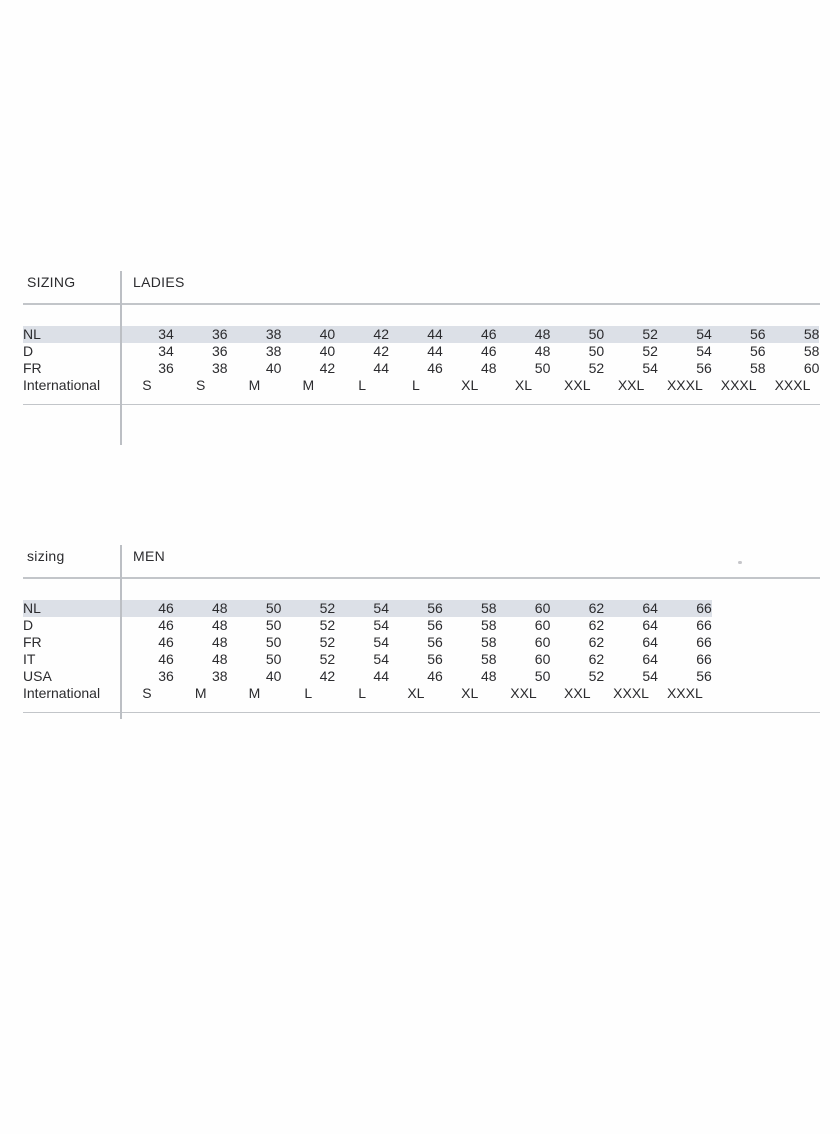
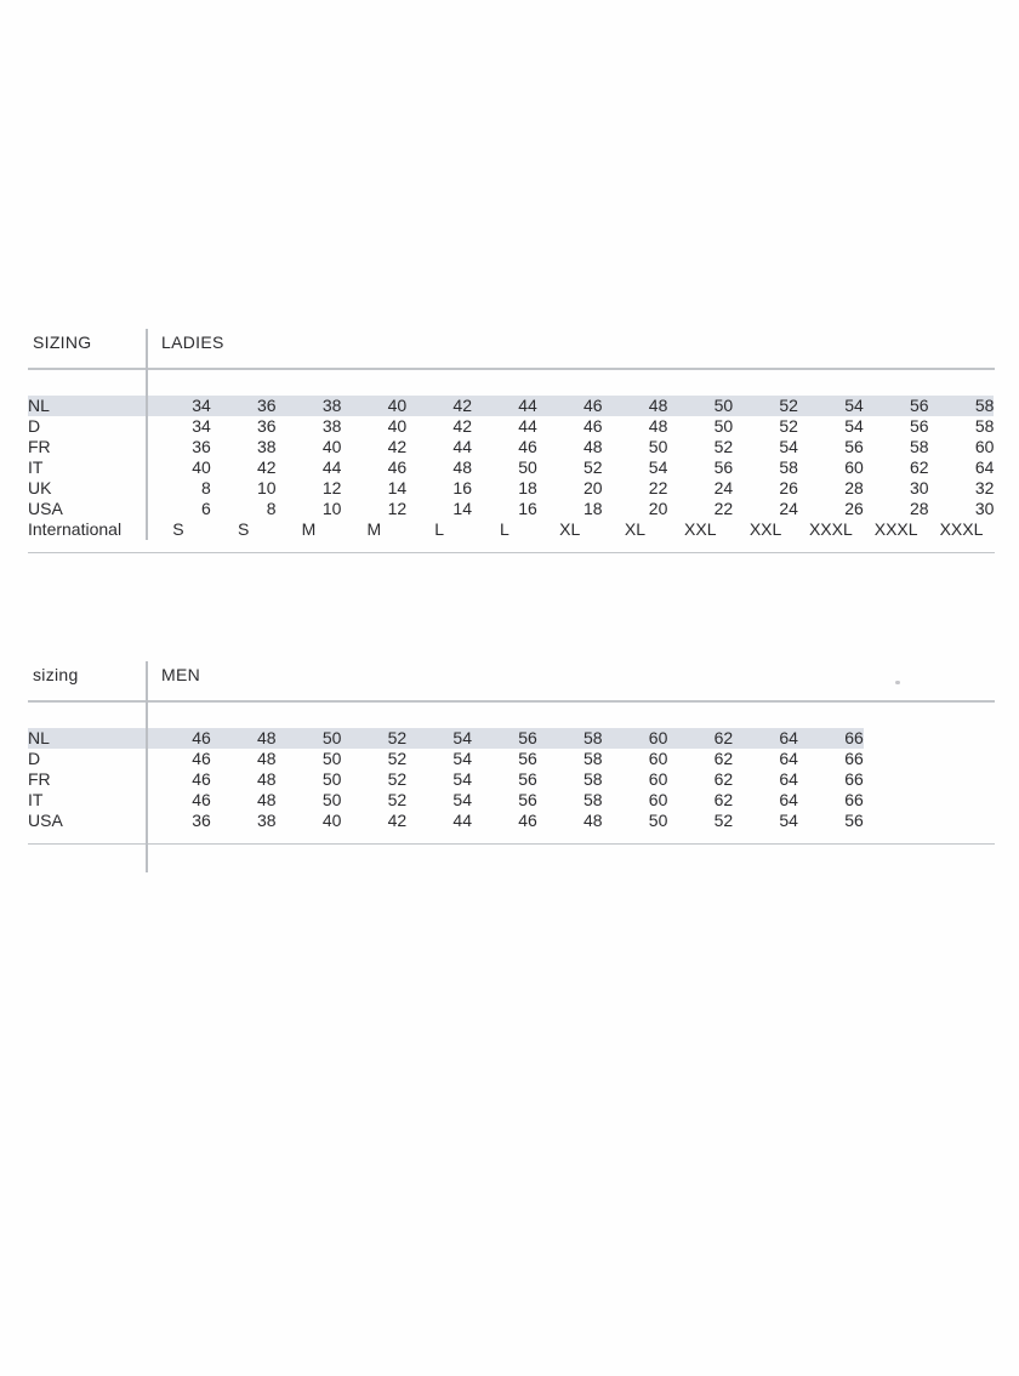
  SIZING
  LADIES
  NL	34	36	38	40	42	44	46	48	50	52	54	56	58
  D	34	36	38	40	42	44	46	48	50	52	54	56	58
  FR	36	38	40	42	44	46	48	50	52	54	56	58	60
+ IT	40	42	44	46	48	50	52	54	56	58	60	62	64
+ UK	8	10	12	14	16	18	20	22	24	26	28	30	32
+ USA	6	8	10	12	14	16	18	20	22	24	26	28	30
  International	S	S	M	M	L	L	XL	XL	XXL	XXL	XXXL	XXXL	XXXL
  sizing
  MEN
  NL	46	48	50	52	54	56	58	60	62	64	66
  D	46	48	50	52	54	56	58	60	62	64	66
  FR	46	48	50	52	54	56	58	60	62	64	66
  IT	46	48	50	52	54	56	58	60	62	64	66
  USA	36	38	40	42	44	46	48	50	52	54	56
- International	S	M	M	L	L	XL	XL	XXL	XXL	XXXL	XXXL
